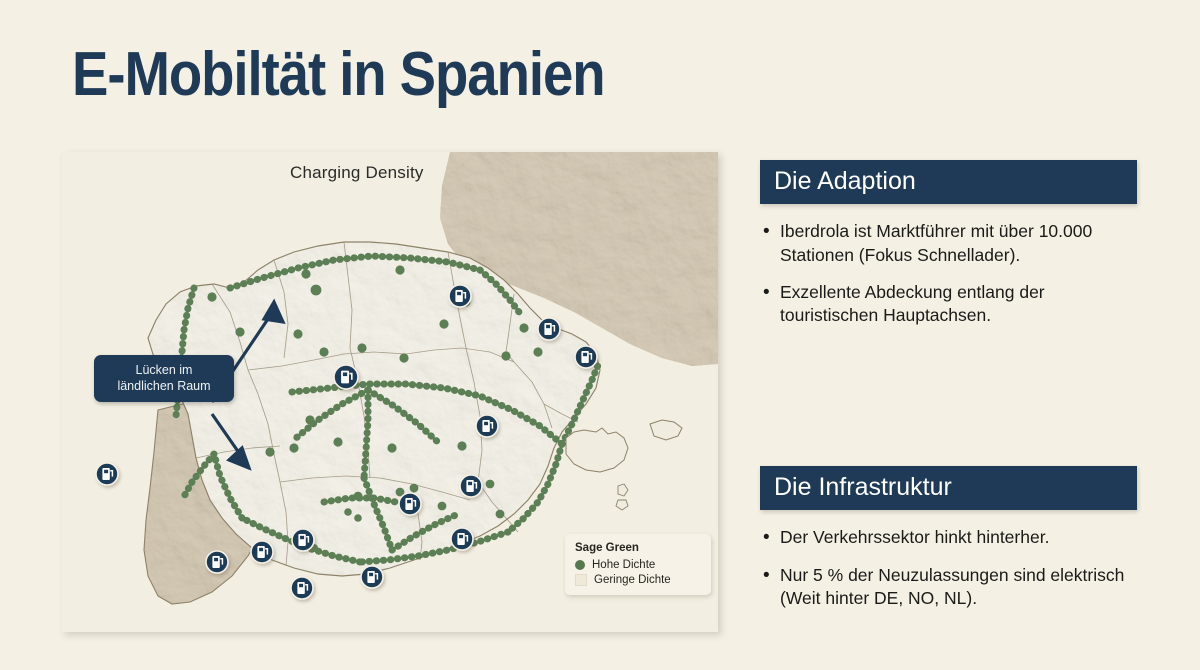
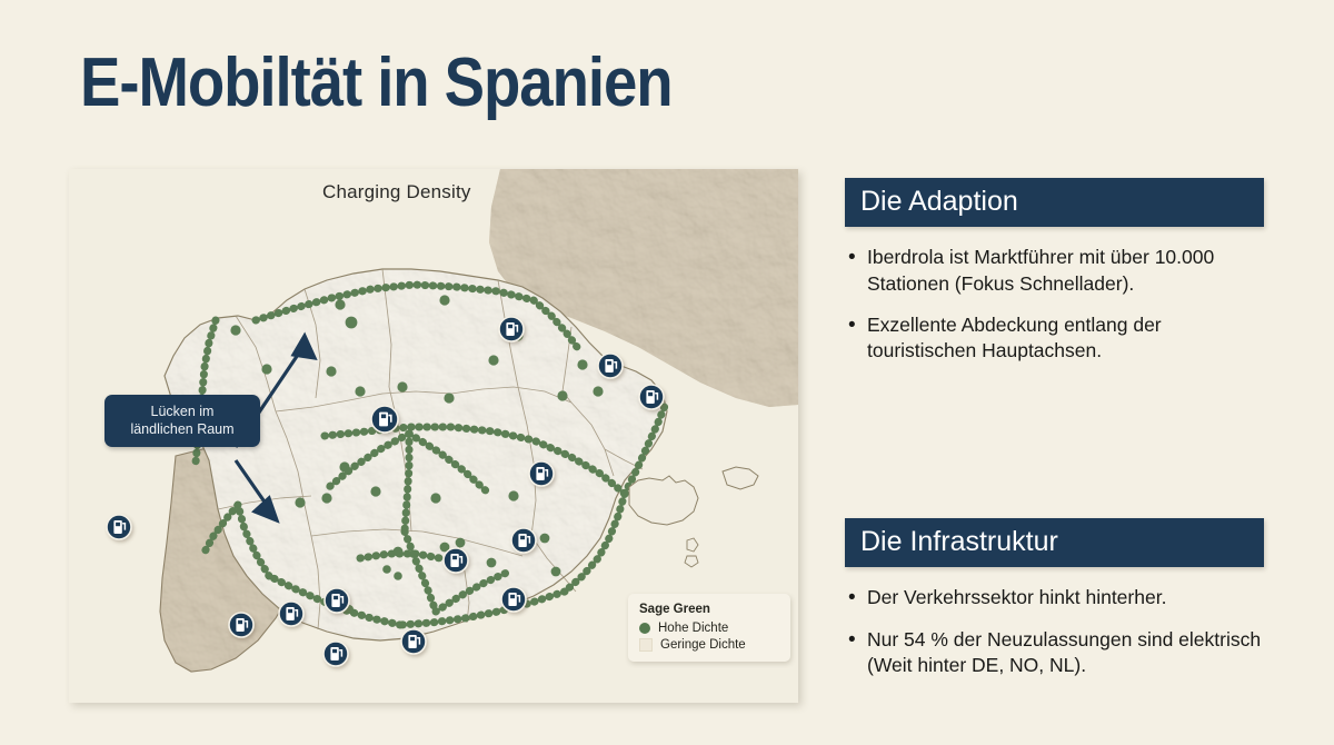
  E-Mobiltät in Spanien
  Charging Density
  Lücken im
  ländlichen Raum
  Sage Green
  Hohe Dichte
  Geringe Dichte
  Die Adaption
  Iberdrola ist Marktführer mit über 10.000 Stationen (Fokus Schnellader).
  Exzellente Abdeckung entlang der touristischen Hauptachsen.
  Die Infrastruktur
  Der Verkehrssektor hinkt hinterher.
- Nur 5 % der Neuzulassungen sind elektrisch (Weit hinter DE, NO, NL).
+ Nur 54 % der Neuzulassungen sind elektrisch (Weit hinter DE, NO, NL).
